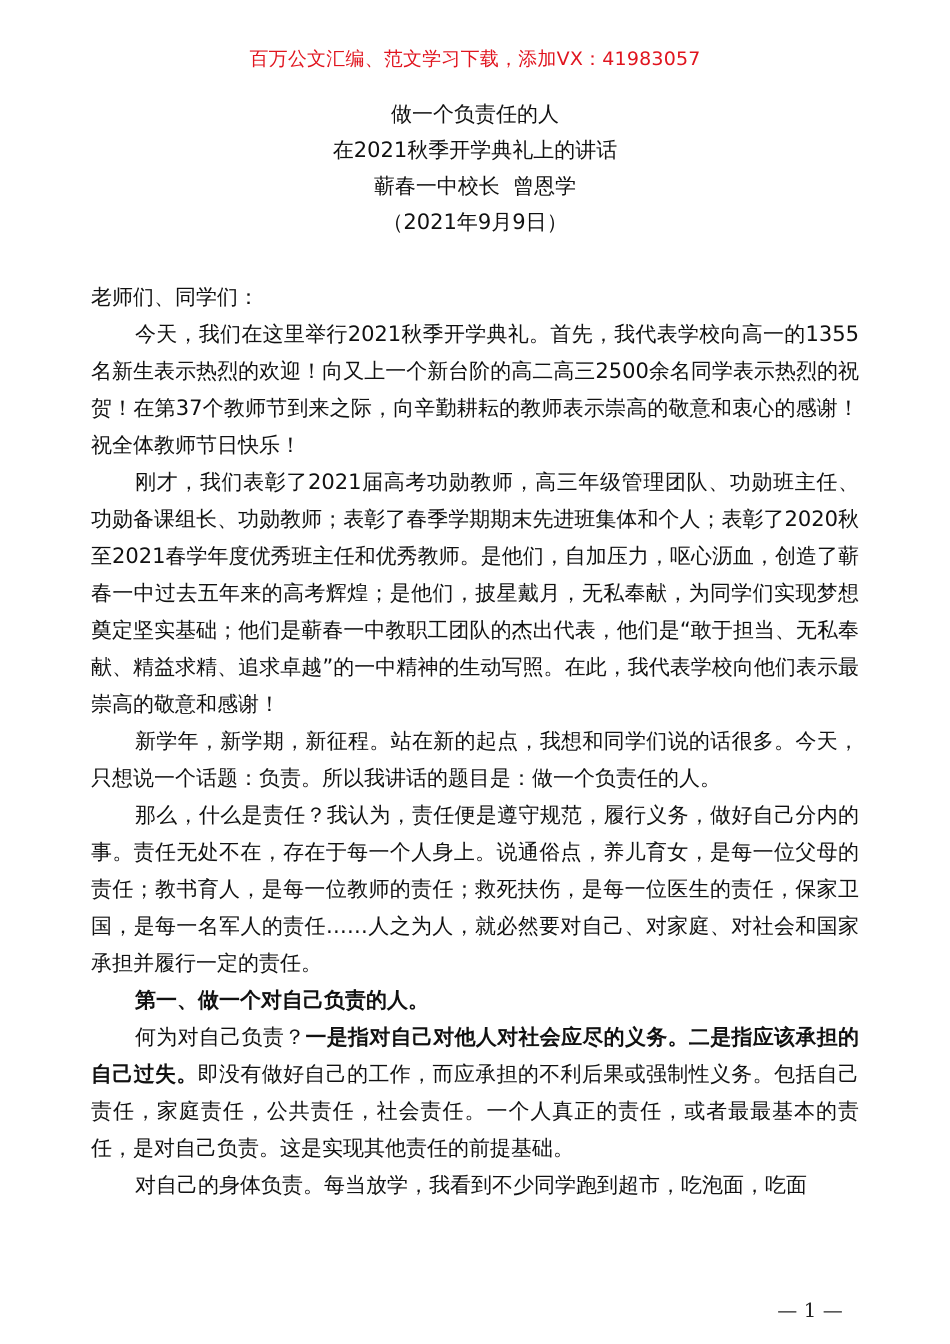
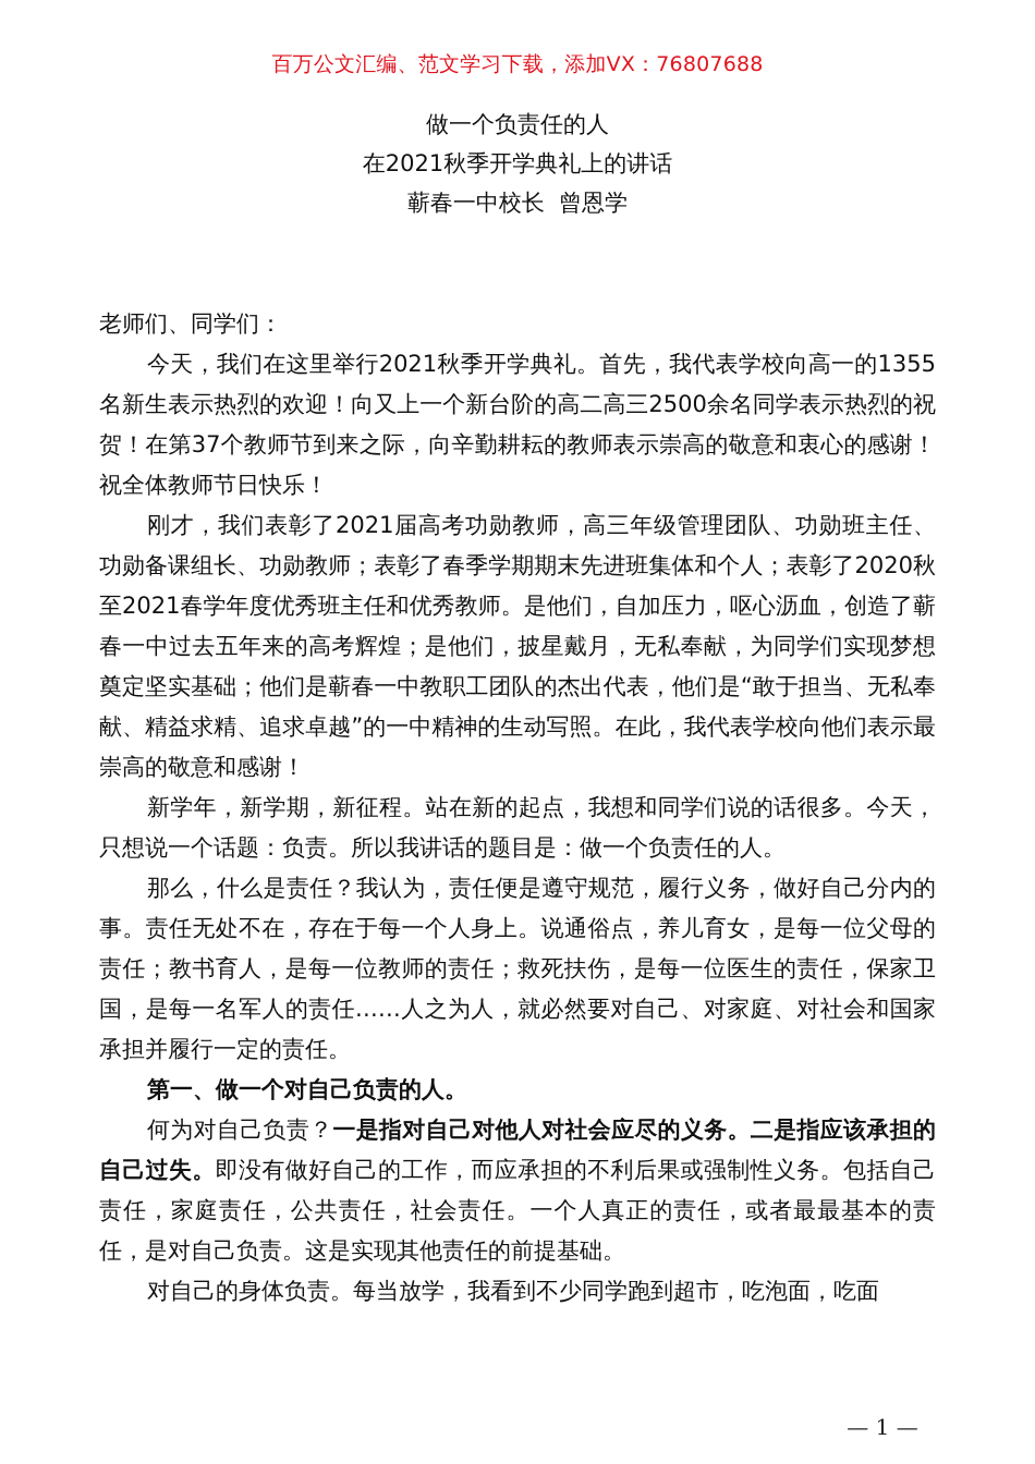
- 百万公文汇编、范文学习下载，添加VX：41983057
+ 百万公文汇编、范文学习下载，添加VX：76807688
  做一个负责任的人
  在2021秋季开学典礼上的讲话
  蕲春一中校长 曾恩学
- （2021年9月9日）
  老师们、同学们：
  今天，我们在这里举行2021秋季开学典礼。首先，我代表学校向高一的1355名新生表示热烈的欢迎！向又上一个新台阶的高二高三2500余名同学表示热烈的祝贺！在第37个教师节到来之际，向辛勤耕耘的教师表示崇高的敬意和衷心的感谢！祝全体教师节日快乐！
  刚才，我们表彰了2021届高考功勋教师，高三年级管理团队、功勋班主任、功勋备课组长、功勋教师；表彰了春季学期期末先进班集体和个人；表彰了2020秋至2021春学年度优秀班主任和优秀教师。是他们，自加压力，呕心沥血，创造了蕲春一中过去五年来的高考辉煌；是他们，披星戴月，无私奉献，为同学们实现梦想奠定坚实基础；他们是蕲春一中教职工团队的杰出代表，他们是“敢于担当、无私奉献、精益求精、追求卓越”的一中精神的生动写照。在此，我代表学校向他们表示最崇高的敬意和感谢！
  新学年，新学期，新征程。站在新的起点，我想和同学们说的话很多。今天，只想说一个话题：负责。所以我讲话的题目是：做一个负责任的人。
  那么，什么是责任？我认为，责任便是遵守规范，履行义务，做好自己分内的事。责任无处不在，存在于每一个人身上。说通俗点，养儿育女，是每一位父母的责任；教书育人，是每一位教师的责任；救死扶伤，是每一位医生的责任，保家卫国，是每一名军人的责任……人之为人，就必然要对自己、对家庭、对社会和国家承担并履行一定的责任。
  第一、做一个对自己负责的人。
  何为对自己负责？一是指对自己对他人对社会应尽的义务。二是指应该承担的自己过失。即没有做好自己的工作，而应承担的不利后果或强制性义务。包括自己责任，家庭责任，公共责任，社会责任。一个人真正的责任，或者最最基本的责任，是对自己负责。这是实现其他责任的前提基础。
  对自己的身体负责。每当放学，我看到不少同学跑到超市，吃泡面，吃面
  — 1 —
